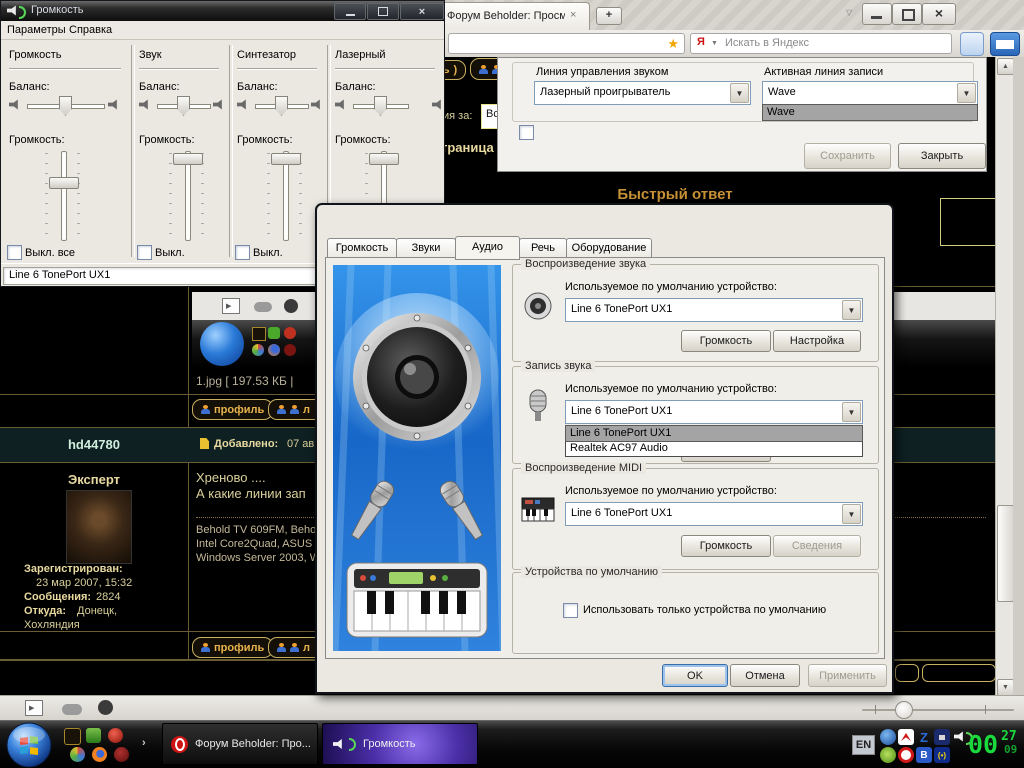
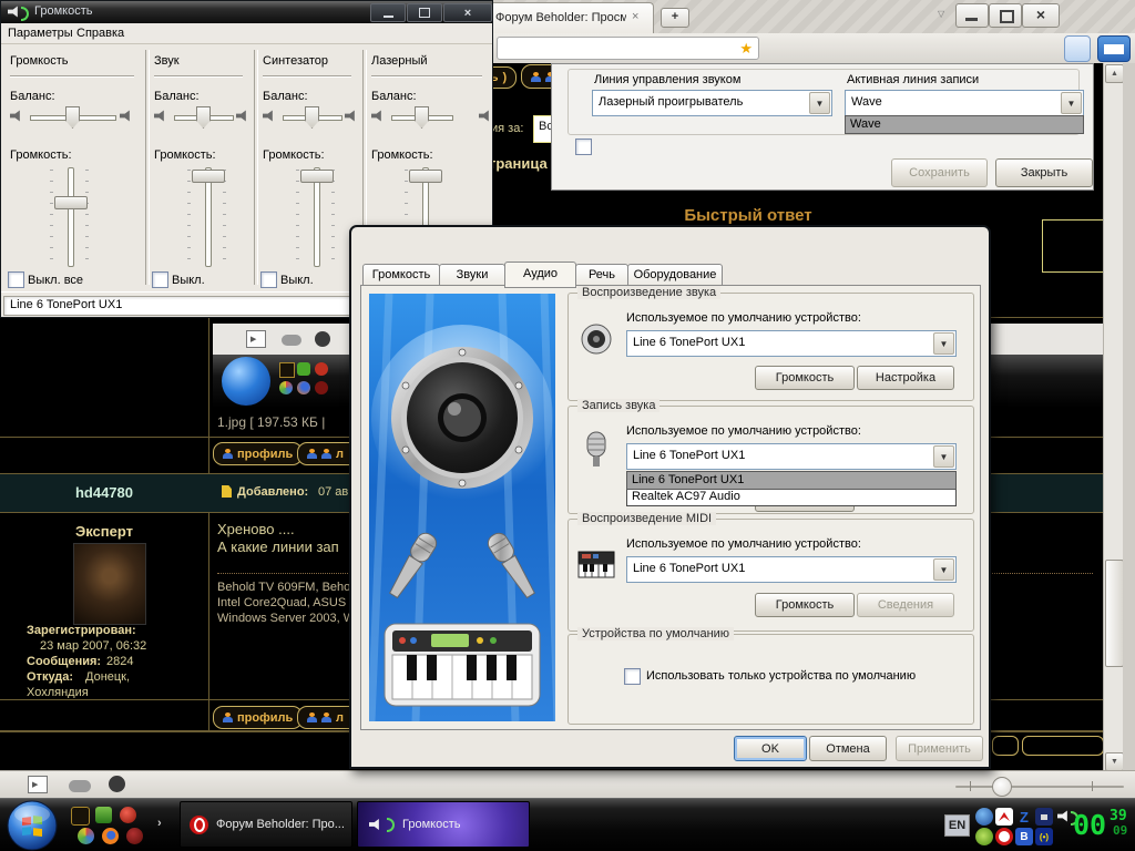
  Форум Beholder: Просм
  ×
  +
  ▽
  ×
  ★
- Я
- Искать в Яндекс
  )
  ия за:
  раница
  Быстрый ответ
  1.jpg [ 197.53 КБ |
  профиль
  л
  hd44780
  Добавлено:
  Эксперт
  Зарегистрирован:
- 23 мар 2007, 15:32
+ 23 мар 2007, 06:32
  Сообщения:
  2824
  Откуда:
  Донецк,
  Хохляндия
  Хреново ....
  А какие линии зап
  Behold TV 609FM, Beho
  Intel Core2Quad, ASUS
  Windows Server 2003,
  профиль
  л
  Линия управления звуком
  Лазерный проигрыватель
  ▼
  Активная линия записи
  Wave
  ▼
  Wave
  Сохранить
  Закрыть
  Громкость
  ×
  Параметры
  Справка
  Громкость
  Баланс:
  Громкость:
  Выкл. все
  Звук
  Баланс:
  Громкость:
  Выкл.
  Синтезатор
  Баланс:
  Громкость:
  Выкл.
  Лазерный
  Баланс:
  Громкость:
  Line 6 TonePort UX1
  Громкость
  Звуки
  Аудио
  Речь
  Оборудование
  Воспроизведение звука
  Используемое по умолчанию устройство:
  Line 6 TonePort UX1
  ▼
  Громкость
  Настройка
  Запись звука
  Используемое по умолчанию устройство:
  Line 6 TonePort UX1
  ▼
  Line 6 TonePort UX1
  Realtek AC97 Audio
  Воспроизведение MIDI
  Используемое по умолчанию устройство:
  Line 6 TonePort UX1
  ▼
  Громкость
  Сведения
  Устройства по умолчанию
  Использовать только устройства по умолчанию
  OK
  Отмена
  Применить
  ›
  Форум Beholder: Про...
  Громкость
  EN
  Z
  B
  (•)
  00
- 27
+ 39
  09
